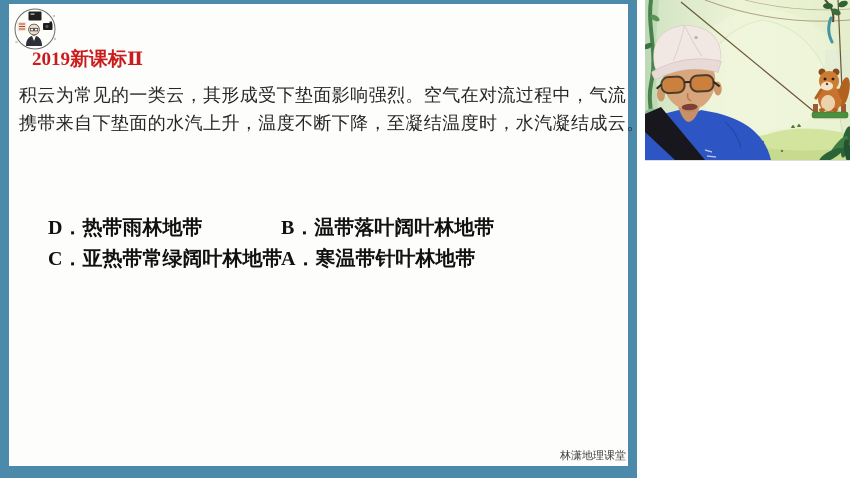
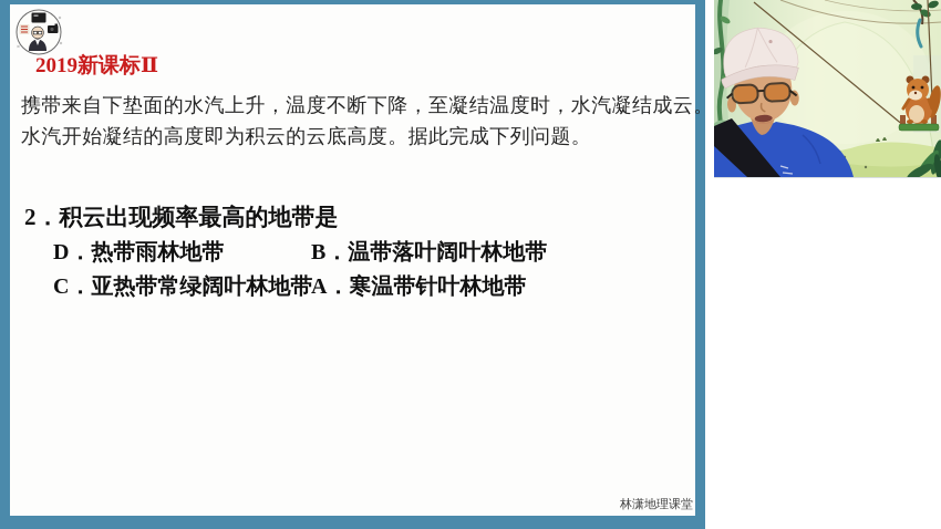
  2019新课标Ⅱ
- 积云为常见的一类云，其形成受下垫面影响强烈。空气在对流过程中，气流
  携带来自下垫面的水汽上升，温度不断下降，至凝结温度时，水汽凝结成云。
+ 水汽开始凝结的高度即为积云的云底高度。据此完成下列问题。
+ 2．积云出现频率最高的地带是
  D．热带雨林地带
  B．温带落叶阔叶林地带
  C．亚热带常绿阔叶林地带
  A．寒温带针叶林地带
  林潇地理课堂
